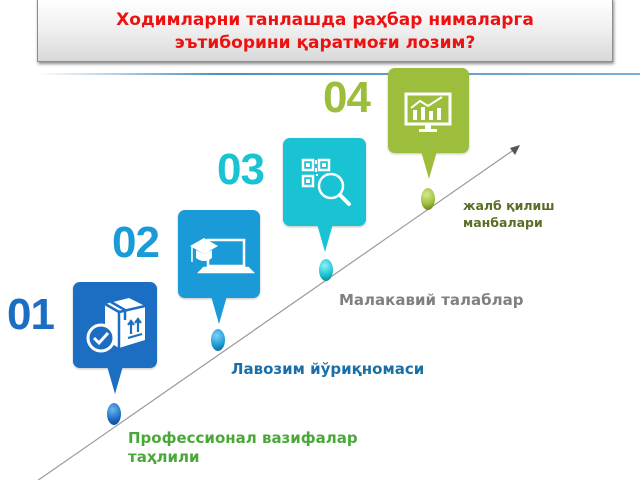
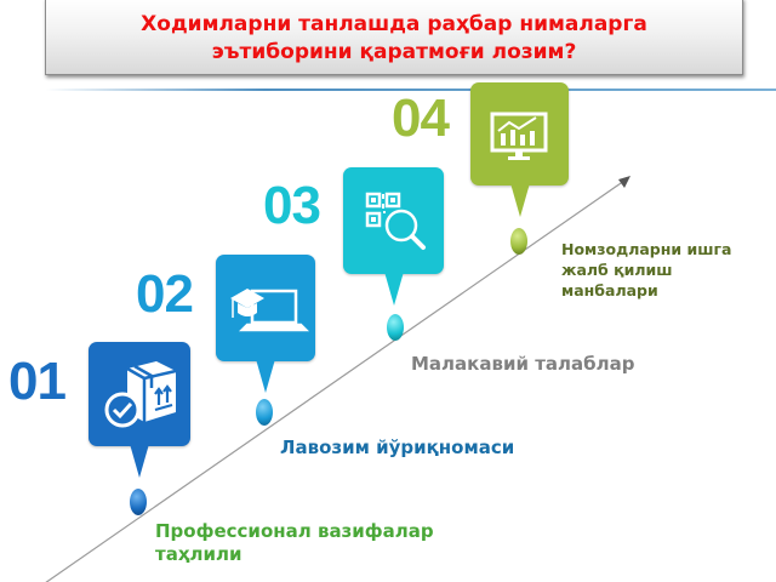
  Ходимларни танлашда раҳбар нималарга
  эътиборини қаратмоғи лозим?
  01
  Профессионал вазифалар
  таҳлили
  02
  Лавозим йўриқномаси
  03
  Малакавий талаблар
  04
+ Номзодларни ишга
  жалб қилиш
  манбалари
